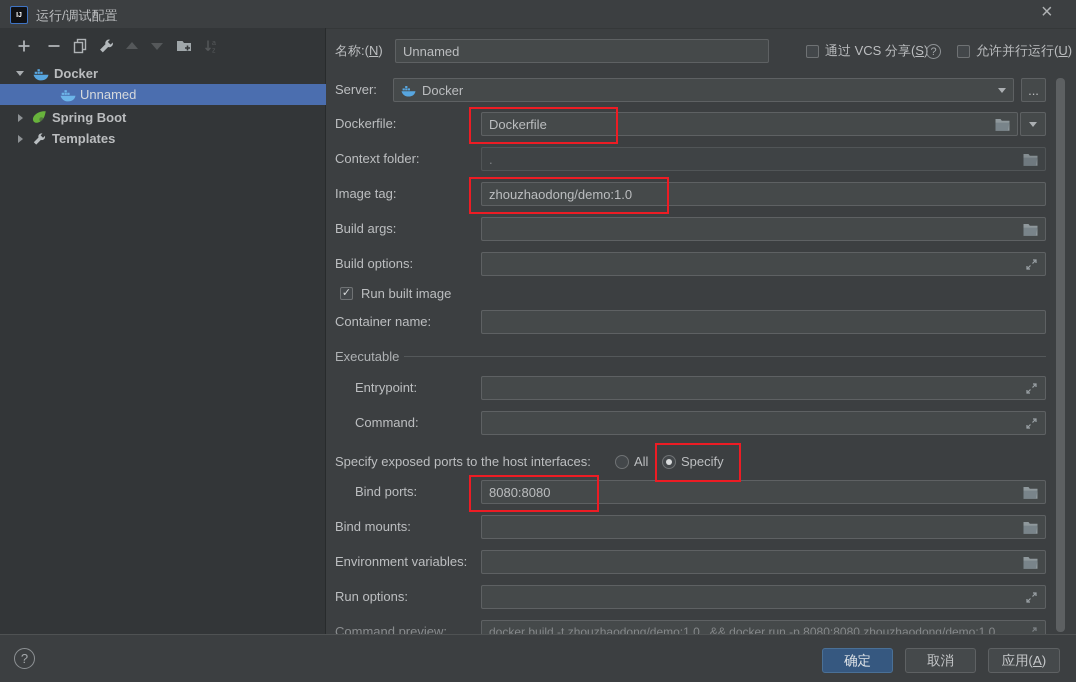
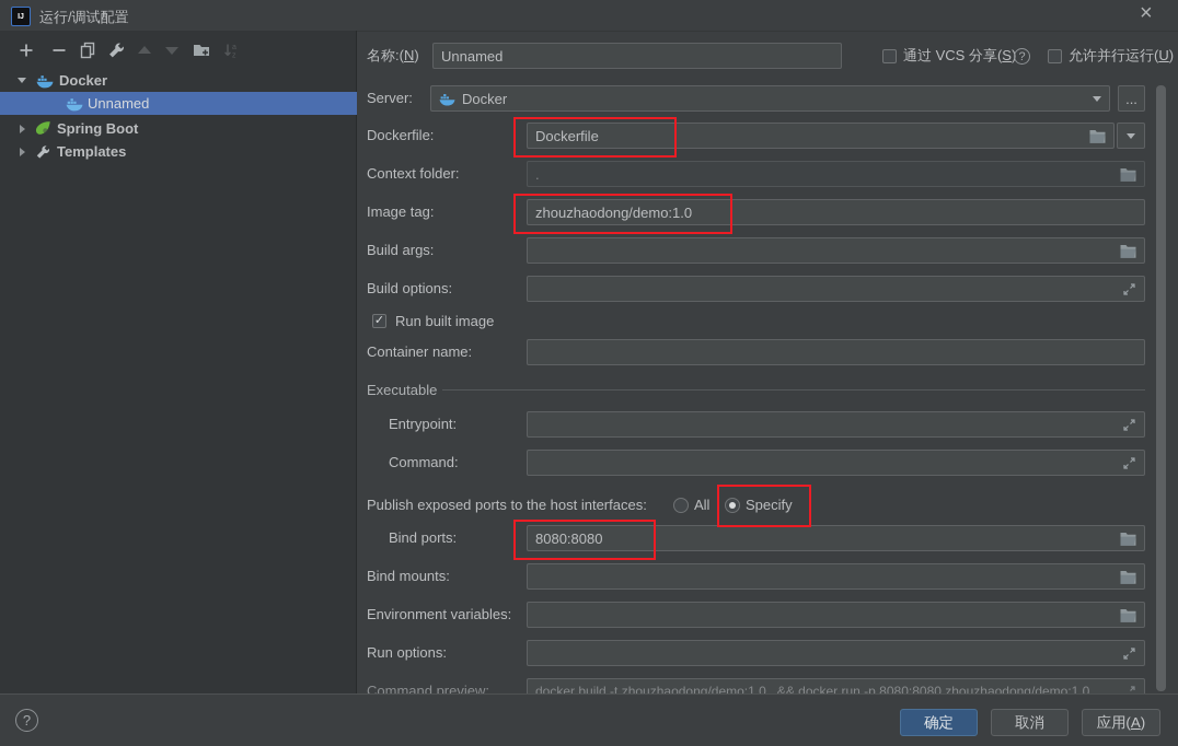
  运行/调试配置
  ×
  Docker
  Unnamed
  Spring Boot
  Templates
  名称:(N)
  Unnamed
  通过 VCS 分享(S)
  ?
  允许并行运行(U)
  Server:
  Docker
  ...
  Dockerfile:
  Dockerfile
  Context folder:
  .
  Image tag:
  zhouzhaodong/demo:1.0
  Build args:
  Build options:
  ✓
  Run built image
  Container name:
  Executable
  Entrypoint:
  Command:
- Specify exposed ports to the host interfaces:
+ Publish exposed ports to the host interfaces:
  All
  Specify
  Bind ports:
  8080:8080
  Bind mounts:
  Environment variables:
  Run options:
  Command preview:
  docker build -t zhouzhaodong/demo:1.0 . && docker run -p 8080:8080 zhouzhaodong/demo:1.0
  ?
  确定
  取消
  应用(
  A
  )
